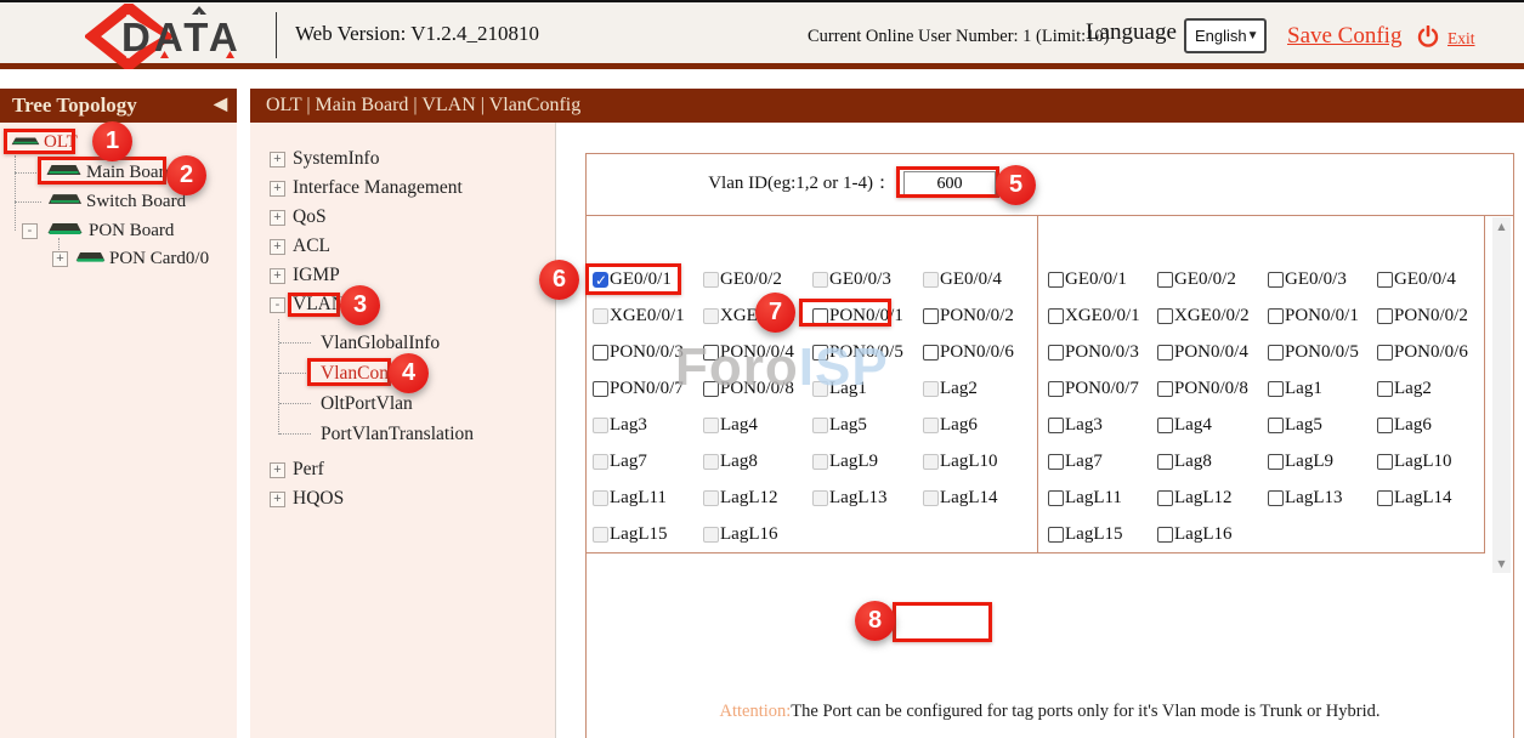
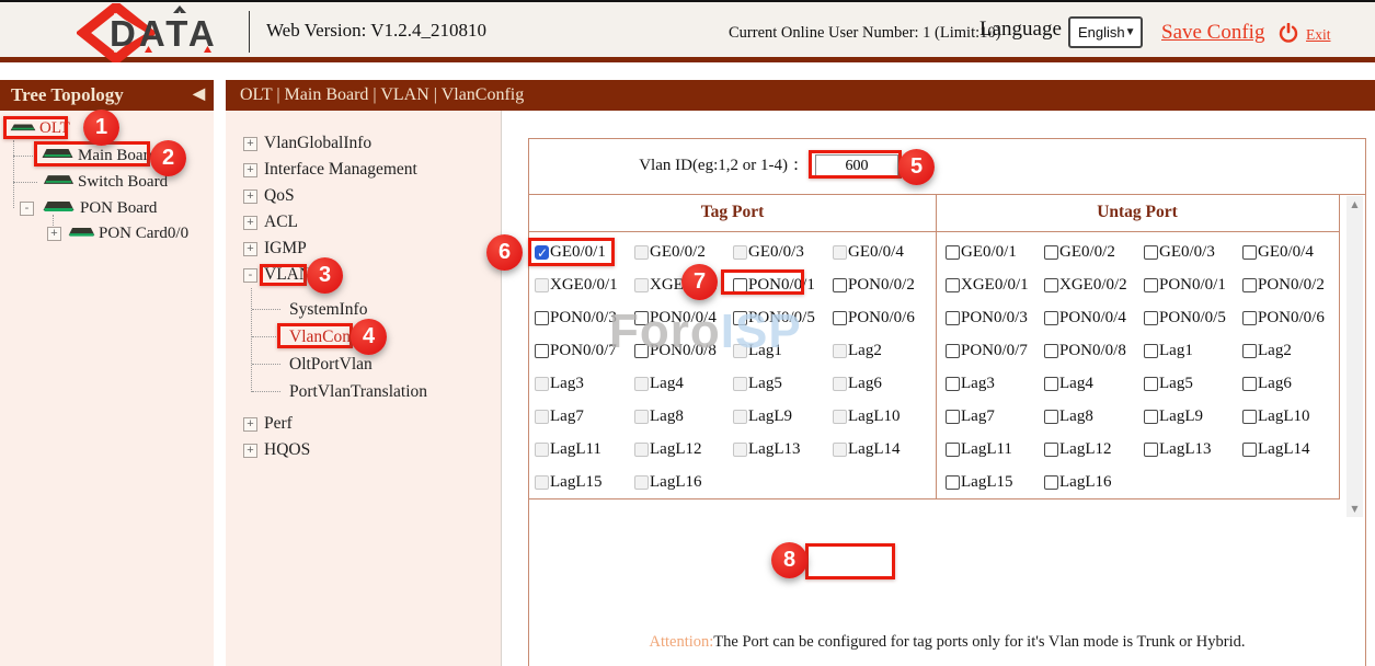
  DATA
  Web Version: V1.2.4_210810
  Current Online User Number: 1 (Limit:10)
  Language
  English
  ▼
  Save Config
  Exit
  Tree Topology
  ◀
  OLT
  Main Boar
  Switch Board
  -
  PON Board
  +
  PON Card0/0
  OLT | Main Board | VLAN | VlanConfig
  +
- SystemInfo
+ VlanGlobalInfo
  +
  Interface Management
  +
  QoS
  +
  ACL
  +
  IGMP
  -
  VLAN
- VlanGlobalInfo
+ SystemInfo
  VlanCon
  OltPortVlan
  PortVlanTranslation
  +
  Perf
  +
  HQOS
  Vlan ID(eg:1,2 or 1-4)：
  600
+ Tag Port
+ Untag Port
  GE0/0/1
  GE0/0/2
  GE0/0/3
  GE0/0/4
  XGE0/0/1
  PON0/0/1
  PON0/0/2
  PON0/0/3
  PON0/0/4
  PON0/0/5
  PON0/0/6
  PON0/0/7
  PON0/0/8
  Lag1
  Lag2
  Lag3
  Lag4
  Lag5
  Lag6
  Lag7
  Lag8
  LagL9
  LagL10
  LagL11
  LagL12
  LagL13
  LagL14
  LagL15
  LagL16
  GE0/0/1
  GE0/0/2
  GE0/0/3
  GE0/0/4
  XGE0/0/1
  XGE0/0/2
  PON0/0/1
  PON0/0/2
  PON0/0/3
  PON0/0/4
  PON0/0/5
  PON0/0/6
  PON0/0/7
  PON0/0/8
  Lag1
  Lag2
  Lag3
  Lag4
  Lag5
  Lag6
  Lag7
  Lag8
  LagL9
  LagL10
  LagL11
  LagL12
  LagL13
  LagL14
  LagL15
  LagL16
  ▲
  ▼
  Attention:The Port can be configured for tag ports only for it's Vlan mode is Trunk or Hybrid.
  ForoISP
  1
  2
  3
  4
  5
  6
  7
  8
